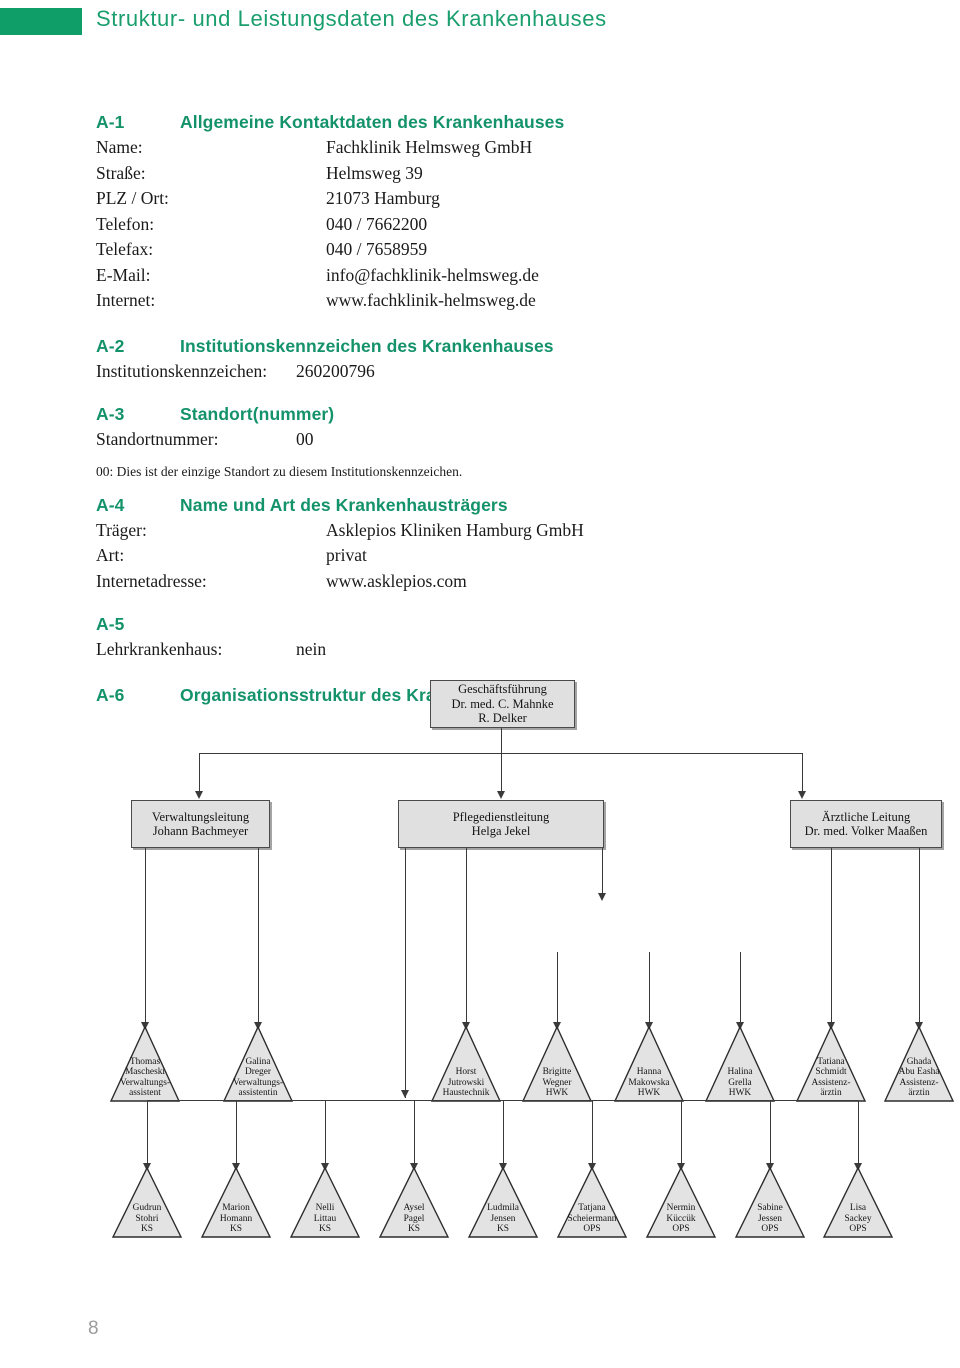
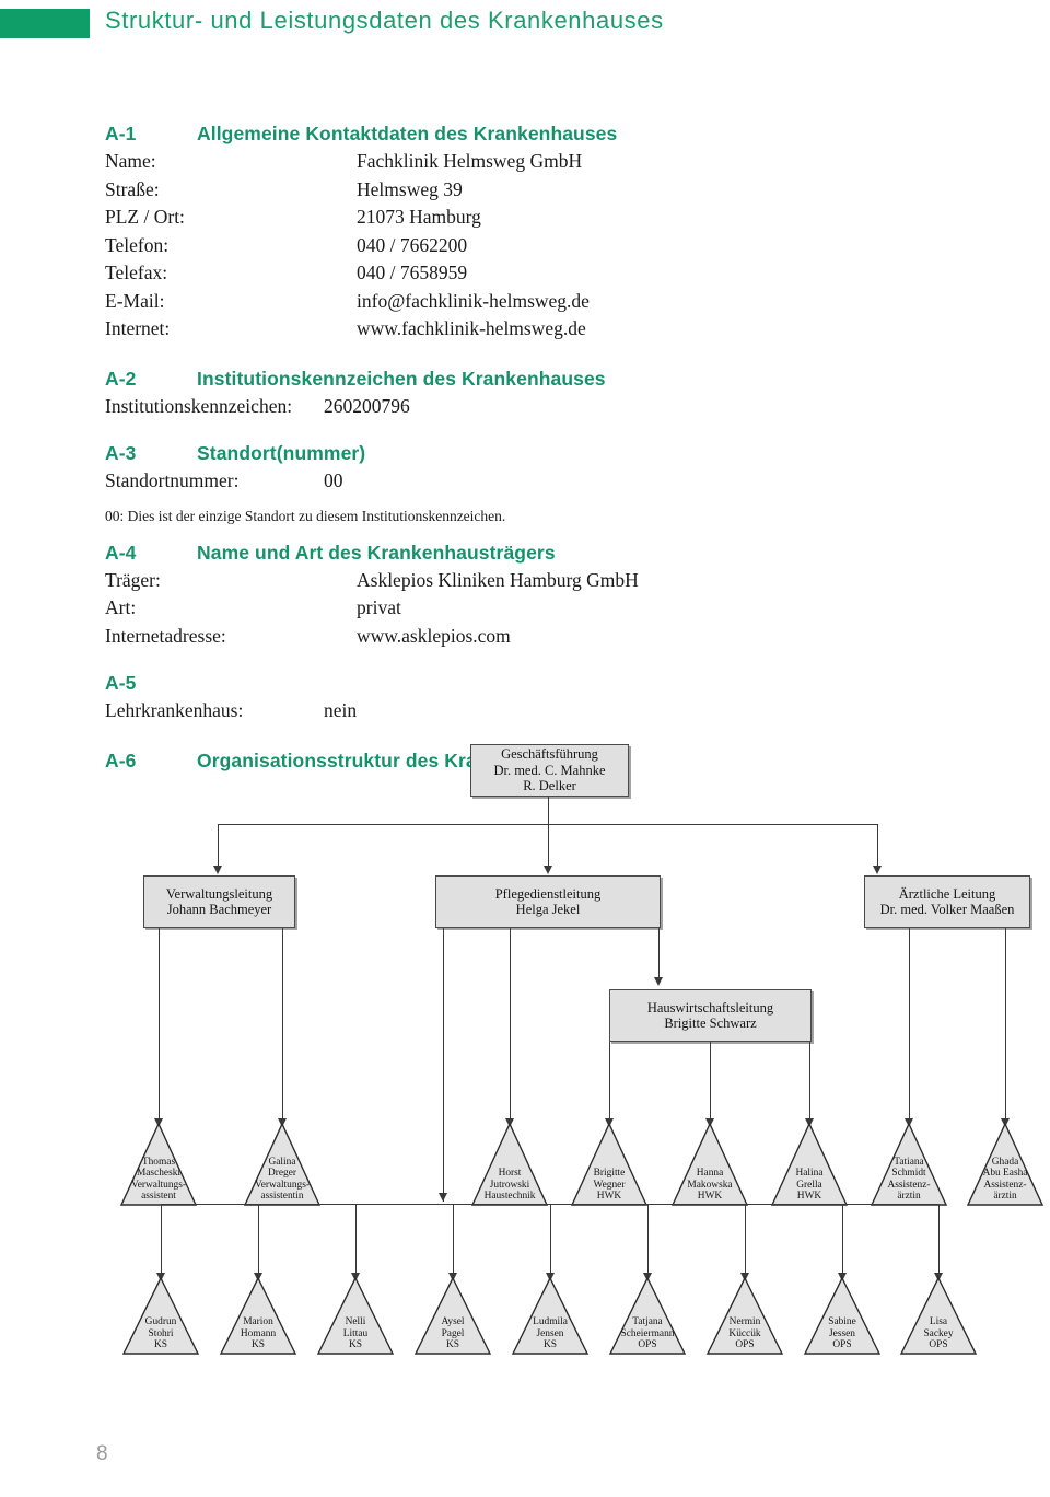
  Struktur- und Leistungsdaten des Krankenhauses
  A-1
  Allgemeine Kontaktdaten des Krankenhauses
  Name:
  Fachklinik Helmsweg GmbH
  Straße:
  Helmsweg 39
  PLZ / Ort:
  21073 Hamburg
  Telefon:
  040 / 7662200
  Telefax:
  040 / 7658959
  E-Mail:
  info@fachklinik-helmsweg.de
  Internet:
  www.fachklinik-helmsweg.de
  A-2
  Institutionskennzeichen des Krankenhauses
  Institutionskennzeichen:
  260200796
  A-3
  Standort(nummer)
  Standortnummer:
  00
  00: Dies ist der einzige Standort zu diesem Institutionskennzeichen.
  A-4
  Name und Art des Krankenhausträgers
  Träger:
  Asklepios Kliniken Hamburg GmbH
  Art:
  privat
  Internetadresse:
  www.asklepios.com
  A-5
  Lehrkrankenhaus:
  nein
  A-6
  Organisationsstruktur des Kr
  Geschäftsführung
  Dr. med. C. Mahnke
  R. Delker
  Verwaltungsleitung
  Johann Bachmeyer
  Pflegedienstleitung
  Helga Jekel
  Ärztliche Leitung
  Dr. med. Volker Maaßen
+ Hauswirtschaftsleitung
+ Brigitte Schwarz
  Thomas
  Mascheski
  Verwaltungs-
  assistent
  Galina
  Dreger
  Verwaltungs-
  assistentin
  Horst
  Jutrowski
  Haustechnik
  Brigitte
  Wegner
  HWK
  Hanna
  Makowska
  HWK
  Halina
  Grella
  HWK
  Tatiana
  Schmidt
  Assistenz-
  ärztin
  Ghada
  Abu Easha
  Assistenz-
  ärztin
  Gudrun
  Stohri
  KS
  Marion
  Homann
  KS
  Nelli
  Littau
  KS
  Aysel
  Pagel
  KS
  Ludmila
  Jensen
  KS
  Tatjana
  Scheiermann
  OPS
  Nermin
  Küccük
  OPS
  Sabine
  Jessen
  OPS
  Lisa
  Sackey
  OPS
  8
